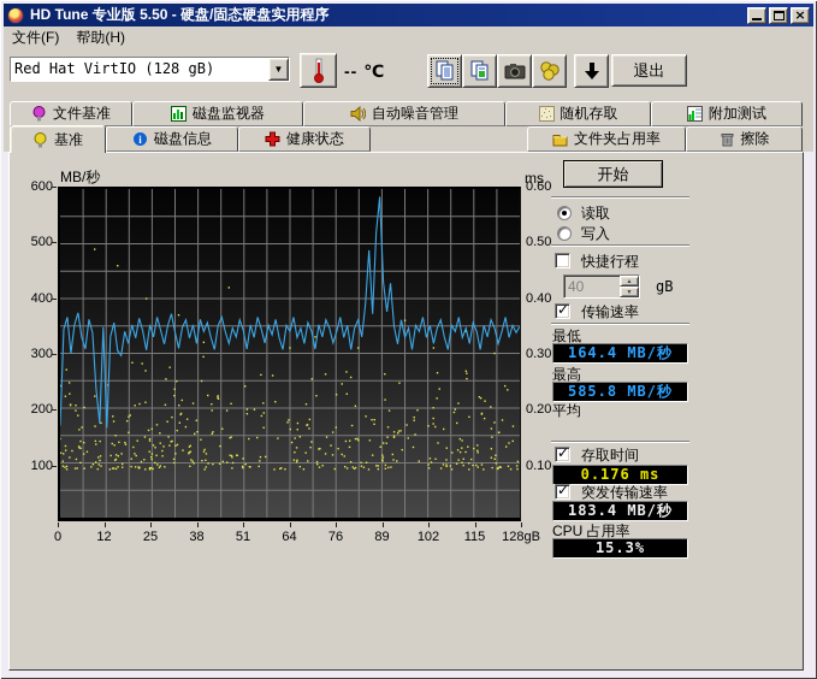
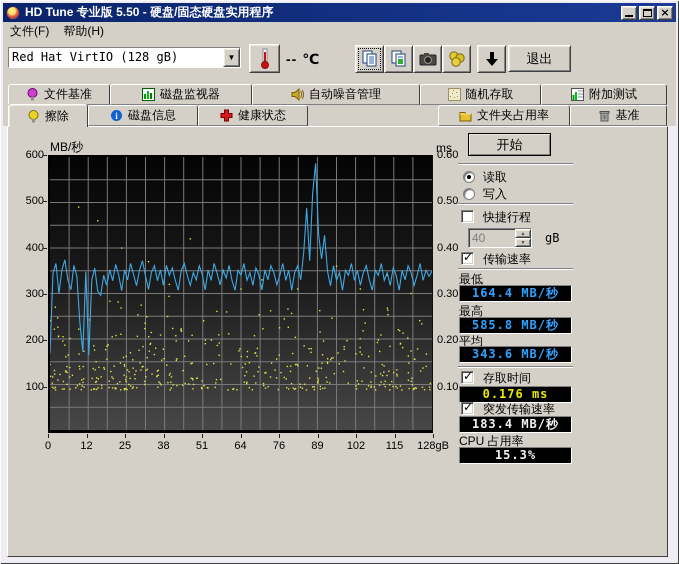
  HD Tune 专业版 5.50 - 硬盘/固态硬盘实用程序
  ×
  文件(F)
  帮助(H)
  Red Hat VirtIO (128 gB)
  ▼
  -- ℃
  退出
  文件基准
  磁盘监视器
  自动噪音管理
  随机存取
  附加测试
- 基准
+ 擦除
  i
  磁盘信息
  健康状态
  文件夹占用率
- 擦除
+ 基准
  MB/秒
  ms
  开始
  读取
  写入
  快捷行程
  40
  gB
  传输速率
  最低
  164.4 MB/秒
  最高
  585.8 MB/秒
  平均
+ 343.6 MB/秒
  存取时间
  0.176 ms
  突发传输速率
  183.4 MB/秒
  CPU 占用率
  15.3%
  600
  500
  400
  300
  200
  100
  0.60
  0.50
  0.40
  0.30
  0.20
  0.10
  0
  12
  25
  38
  51
  64
  76
  89
  102
  115
  128gB
